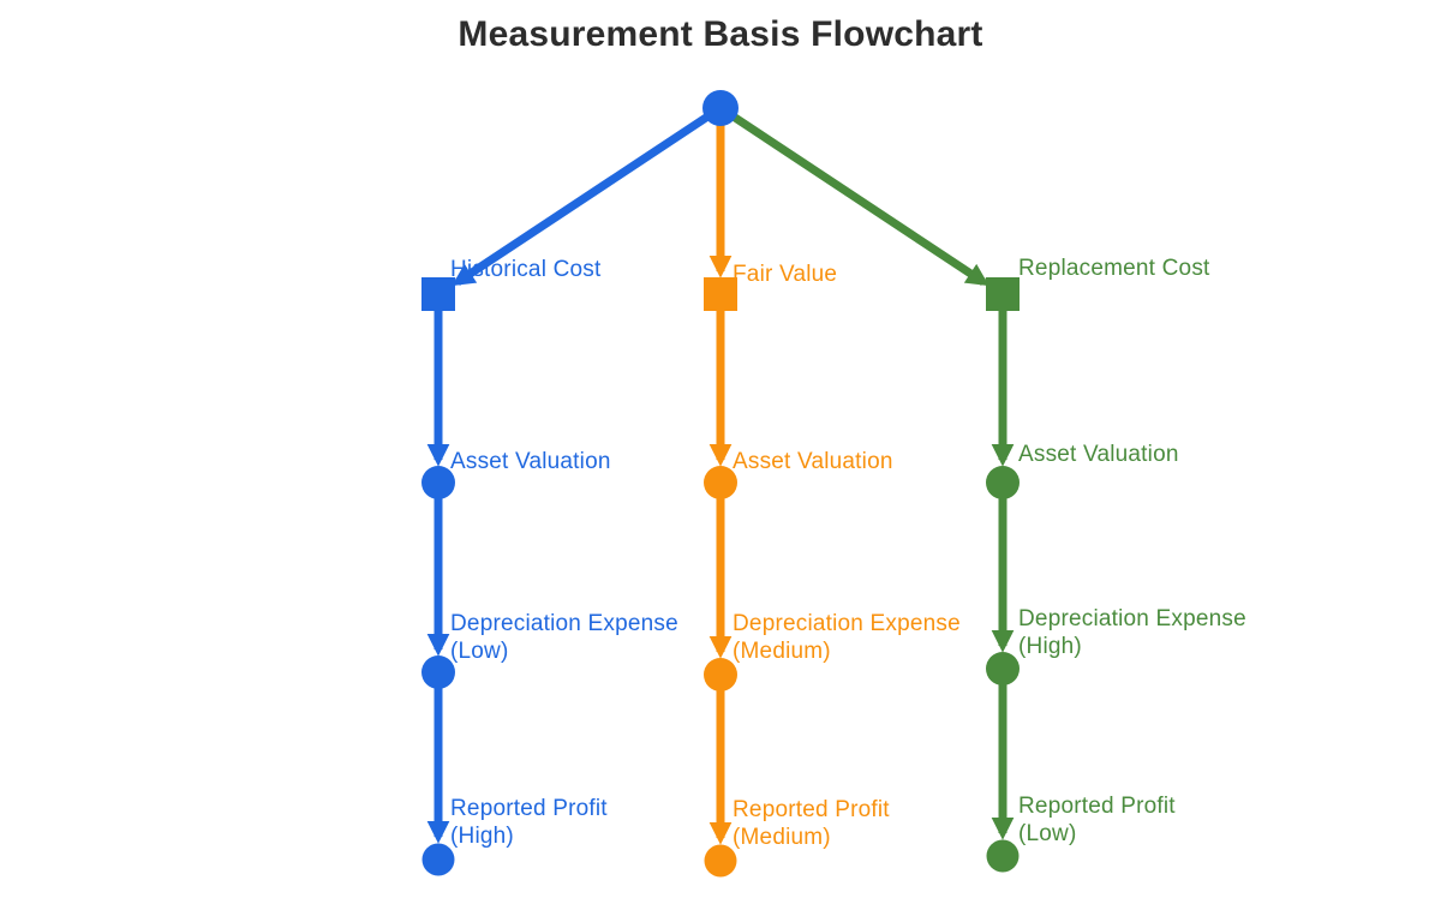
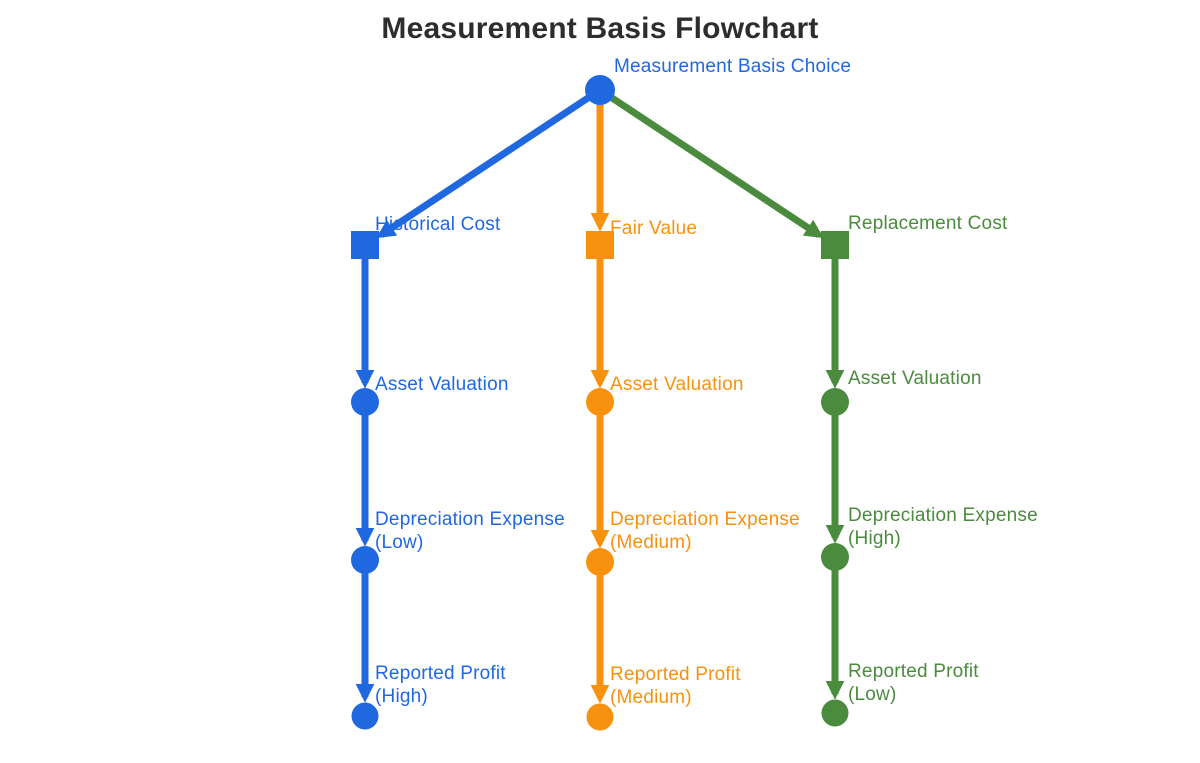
  Measurement Basis Flowchart
+ Measurement Basis Choice
  Historical Cost
  Asset Valuation
  Depreciation Expense
  (Low)
  Reported Profit
  (High)
  Fair Value
  Asset Valuation
  Depreciation Expense
  (Medium)
  Reported Profit
  (Medium)
  Replacement Cost
  Asset Valuation
  Depreciation Expense
  (High)
  Reported Profit
  (Low)
